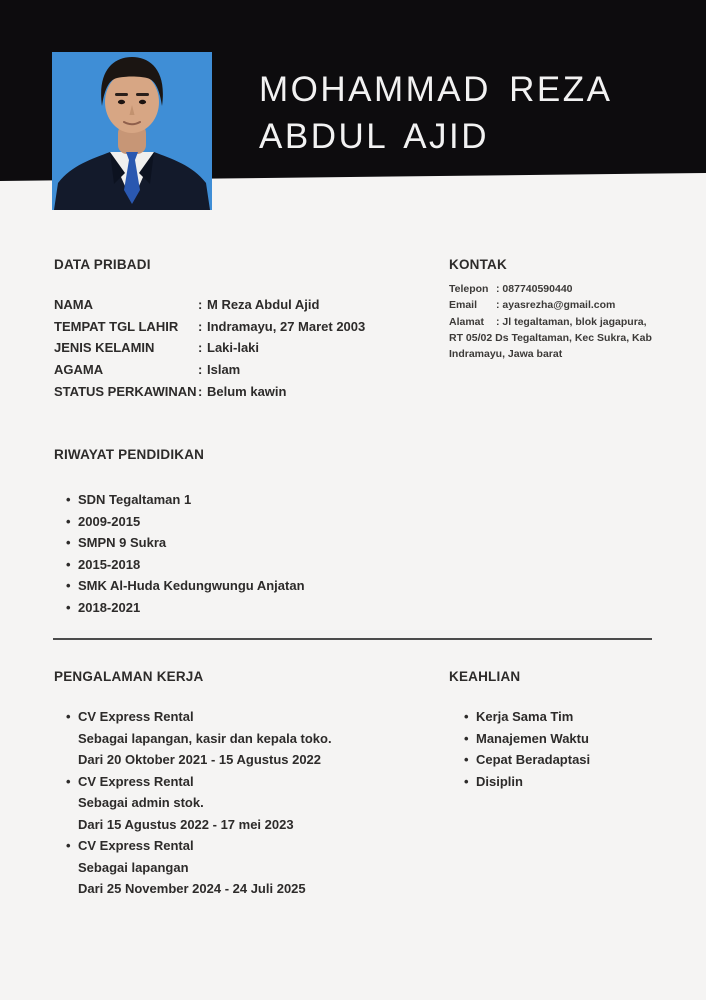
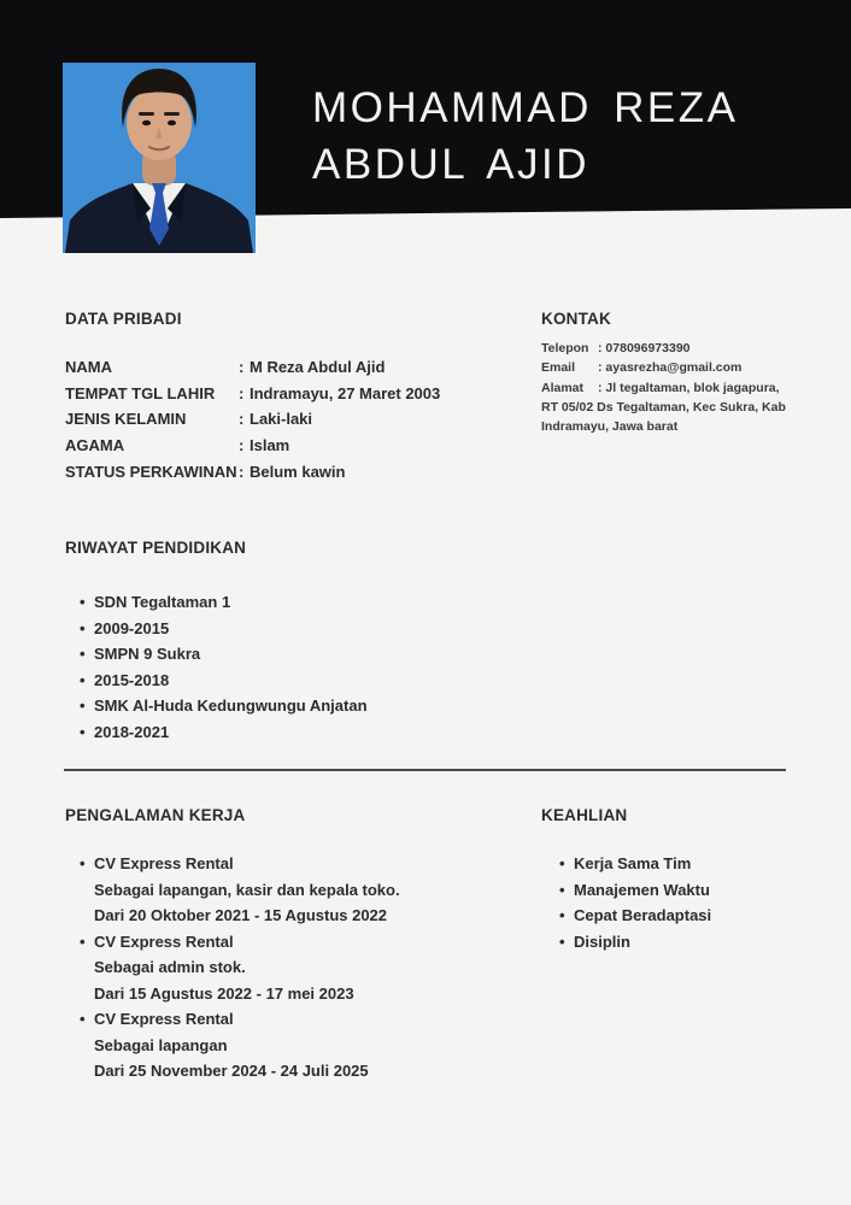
  MOHAMMAD REZA
  ABDUL AJID
  DATA PRIBADI
  NAMA : M Reza Abdul Ajid
  TEMPAT TGL LAHIR : Indramayu, 27 Maret 2003
  JENIS KELAMIN : Laki-laki
  AGAMA : Islam
  STATUS PERKAWINAN: Belum kawin
  KONTAK
- Telepon : 087740590440
+ Telepon : 078096973390
  Email : ayasrezha@gmail.com
  Alamat : Jl tegaltaman, blok jagapura,
  RT 05/02 Ds Tegaltaman, Kec Sukra, Kab
  Indramayu, Jawa barat
  RIWAYAT PENDIDIKAN
  • SDN Tegaltaman 1
  • 2009-2015
  • SMPN 9 Sukra
  • 2015-2018
  • SMK Al-Huda Kedungwungu Anjatan
  • 2018-2021
  PENGALAMAN KERJA
  • CV Express Rental
  Sebagai lapangan, kasir dan kepala toko.
  Dari 20 Oktober 2021 - 15 Agustus 2022
  • CV Express Rental
  Sebagai admin stok.
  Dari 15 Agustus 2022 - 17 mei 2023
  • CV Express Rental
  Sebagai lapangan
  Dari 25 November 2024 - 24 Juli 2025
  KEAHLIAN
  • Kerja Sama Tim
  • Manajemen Waktu
  • Cepat Beradaptasi
  • Disiplin
